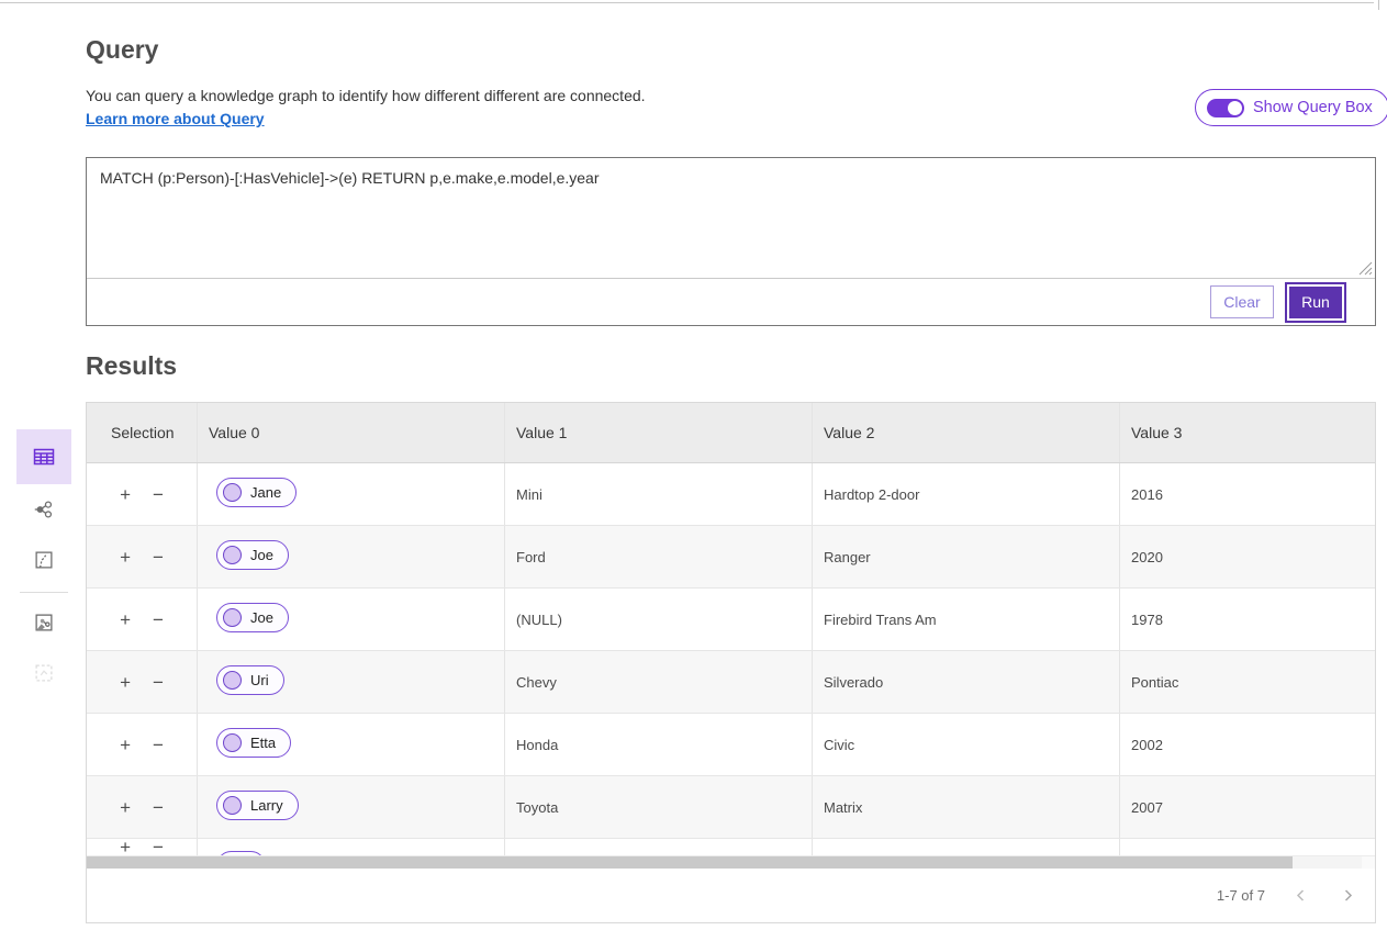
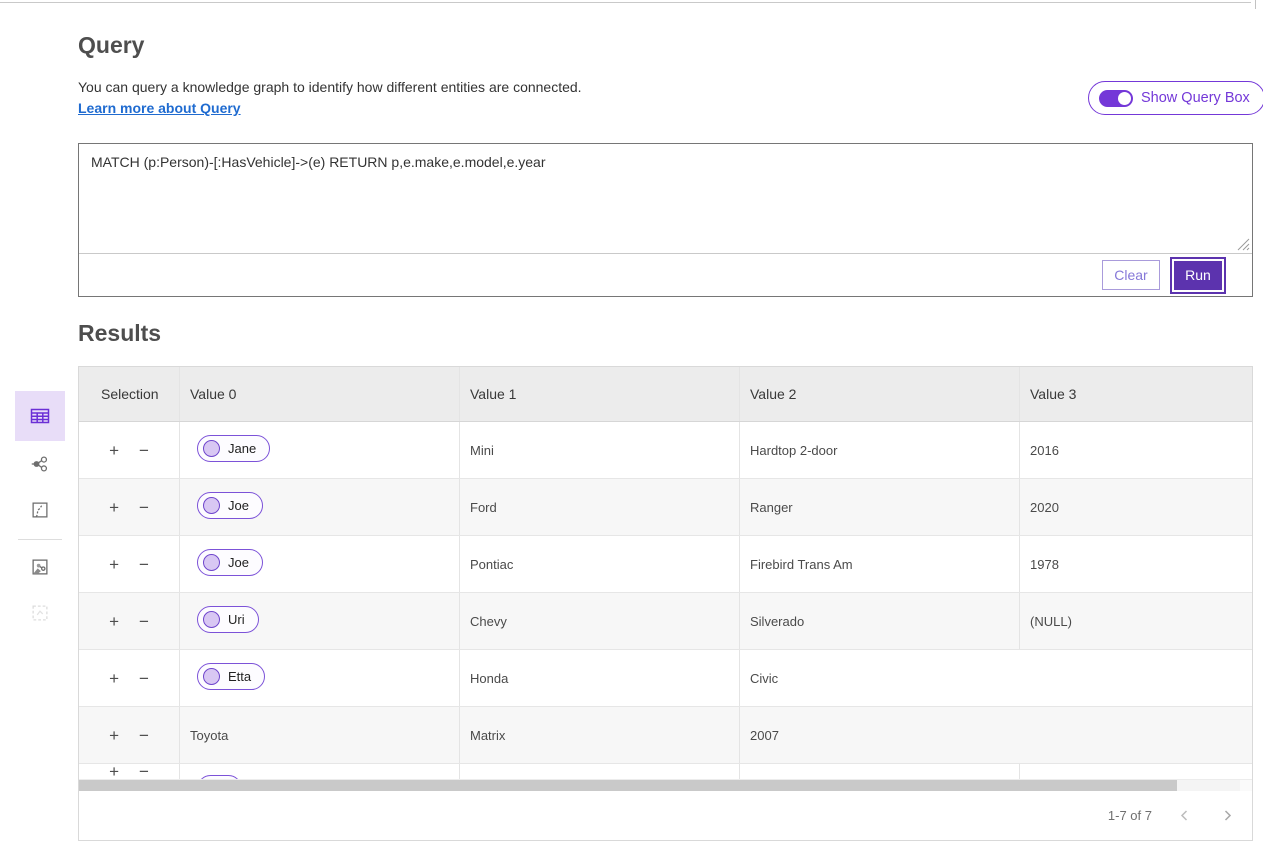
  Query
- You can query a knowledge graph to identify how different different are connected.
+ You can query a knowledge graph to identify how different entities are connected.
  Learn more about Query
  Show Query Box
  MATCH (p:Person)-[:HasVehicle]->(e) RETURN p,e.make,e.model,e.year
  Clear
  Run
  Results
  Selection
  Value 0
  Value 1
  Value 2
  Value 3
  +
  −
  Jane
  Mini
  Hardtop 2-door
  2016
  +
  −
  Joe
  Ford
  Ranger
  2020
  +
  −
  Joe
- (NULL)
+ Pontiac
  Firebird Trans Am
  1978
  +
  −
  Uri
  Chevy
  Silverado
- Pontiac
+ (NULL)
  +
  −
  Etta
  Honda
  Civic
- 2002
  +
  −
- Larry
  Toyota
  Matrix
  2007
  +
  −
  1-7 of 7
